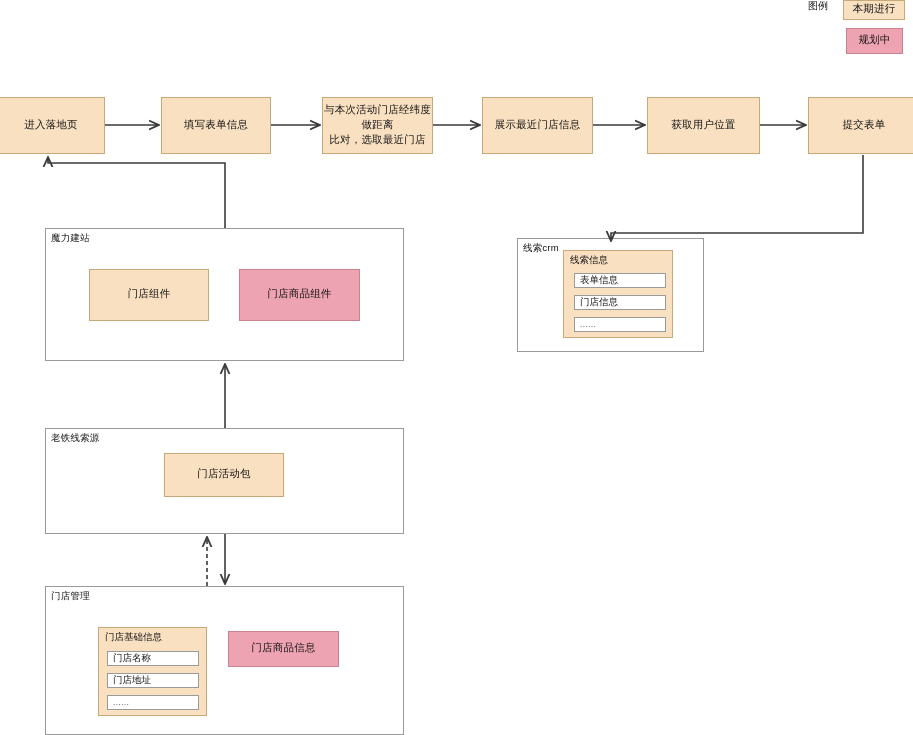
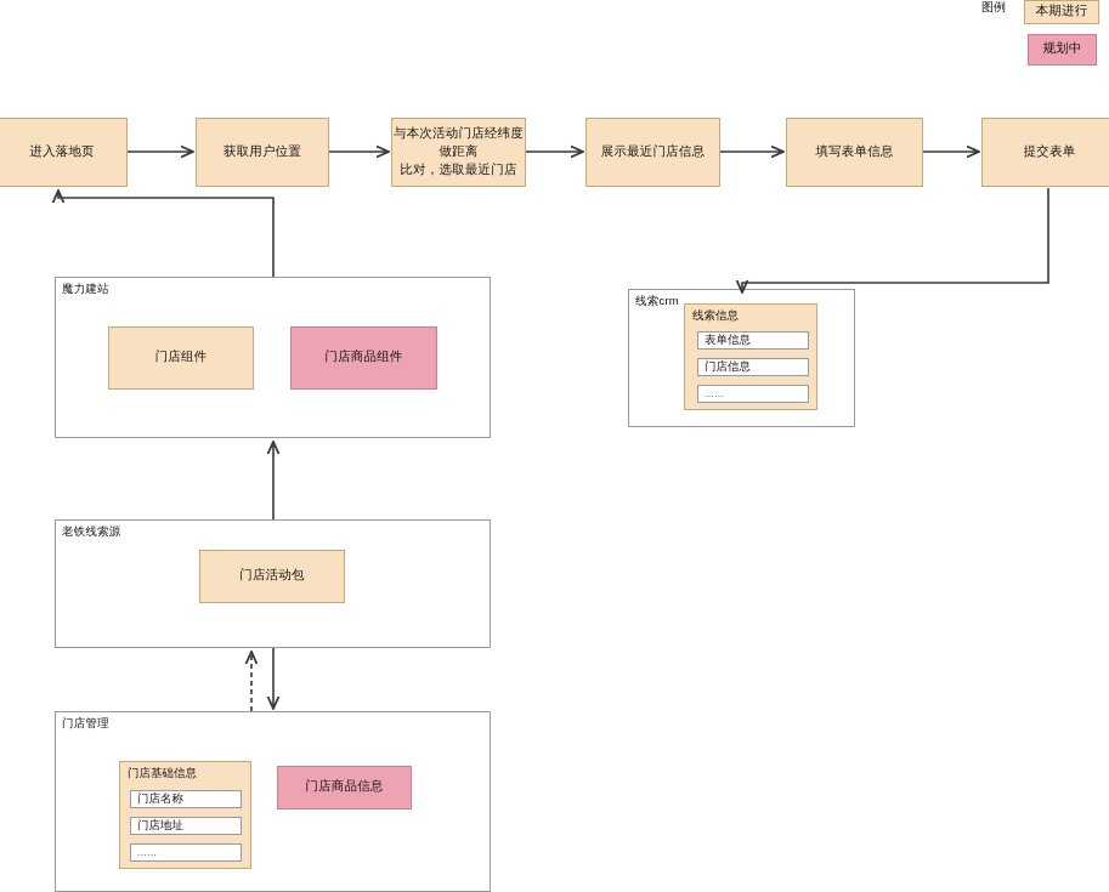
  图例
  本期进行
  规划中
  进入落地页
- 填写表单信息
+ 获取用户位置
  与本次活动门店经纬度做距离
  比对，选取最近门店
  展示最近门店信息
- 获取用户位置
+ 填写表单信息
  提交表单
  魔力建站
  门店组件
  门店商品组件
  线索crm
  线索信息
  表单信息
  门店信息
  ......
  老铁线索源
  门店活动包
  门店管理
  门店基础信息
  门店名称
  门店地址
  ......
  门店商品信息
